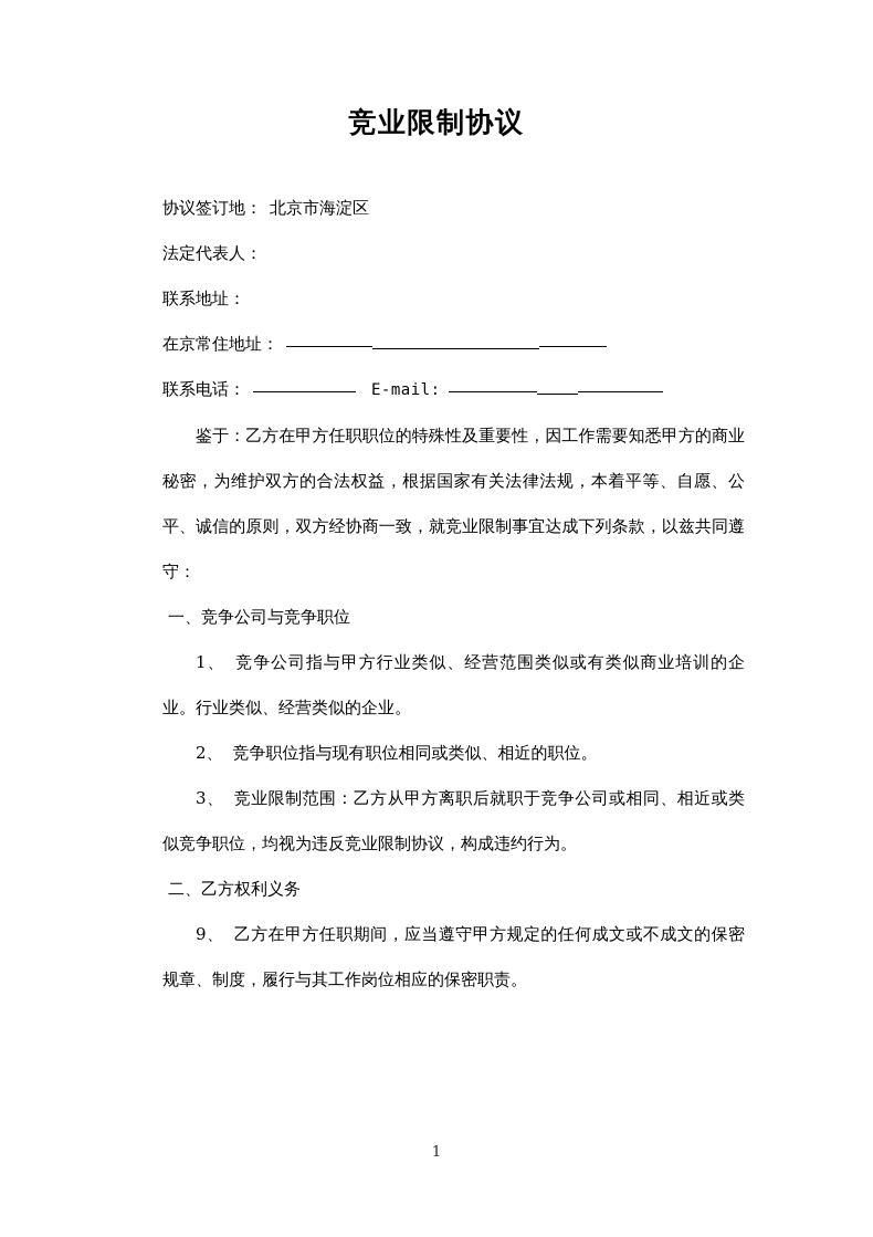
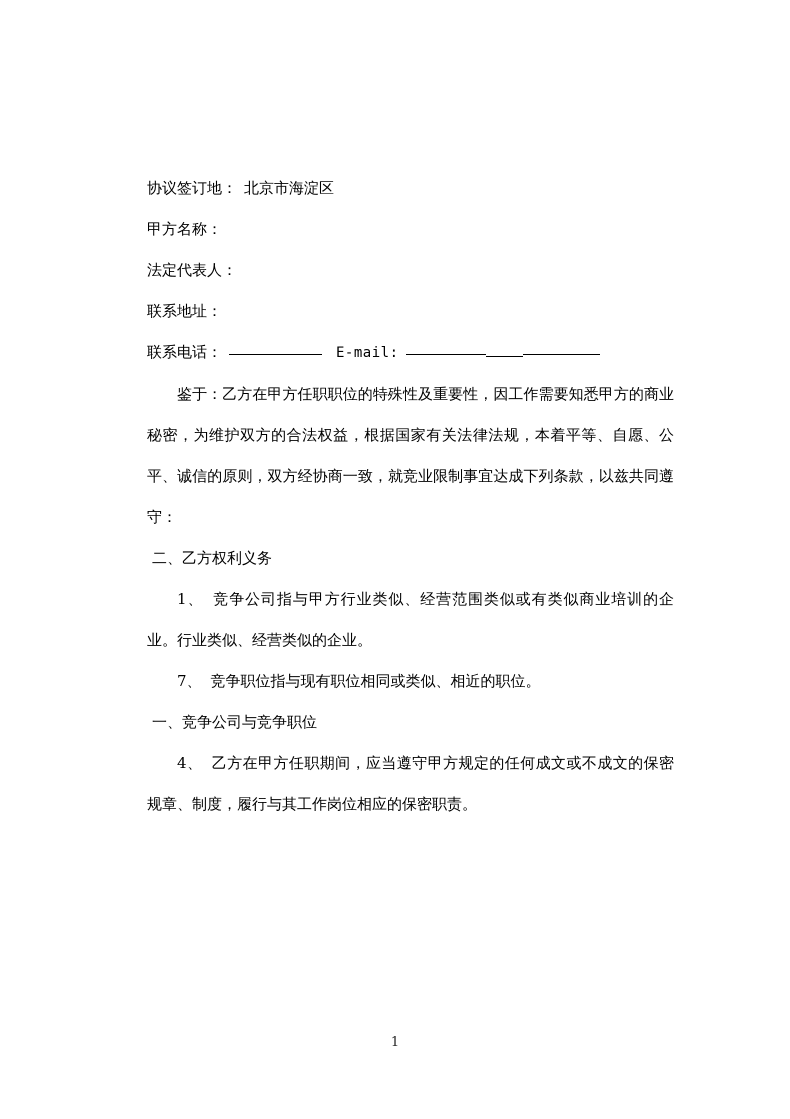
- 竞业限制协议
  协议签订地： 北京市海淀区
+ 甲方名称：
  法定代表人：
  联系地址：
- 在京常住地址：
  联系电话： E-mail:
  鉴于：乙方在甲方任职职位的特殊性及重要性，因工作需要知悉甲方的商业秘密，为维护双方的合法权益，根据国家有关法律法规，本着平等、自愿、公平、诚信的原则，双方经协商一致，就竞业限制事宜达成下列条款，以兹共同遵守：
- 一、竞争公司与竞争职位
+ 二、乙方权利义务
  1、 竞争公司指与甲方行业类似、经营范围类似或有类似商业培训的企业。行业类似、经营类似的企业。
- 2、 竞争职位指与现有职位相同或类似、相近的职位。
+ 7、 竞争职位指与现有职位相同或类似、相近的职位。
- 3、 竞业限制范围：乙方从甲方离职后就职于竞争公司或相同、相近或类似竞争职位，均视为违反竞业限制协议，构成违约行为。
- 二、乙方权利义务
+ 一、竞争公司与竞争职位
- 9、 乙方在甲方任职期间，应当遵守甲方规定的任何成文或不成文的保密规章、制度，履行与其工作岗位相应的保密职责。
+ 4、 乙方在甲方任职期间，应当遵守甲方规定的任何成文或不成文的保密规章、制度，履行与其工作岗位相应的保密职责。
  1
